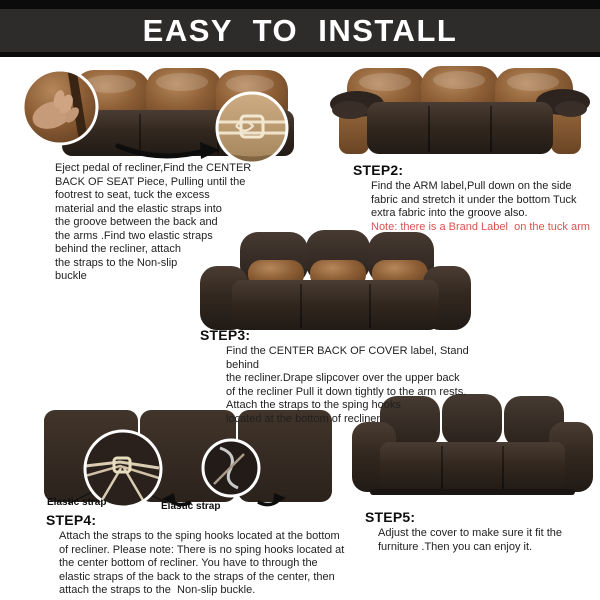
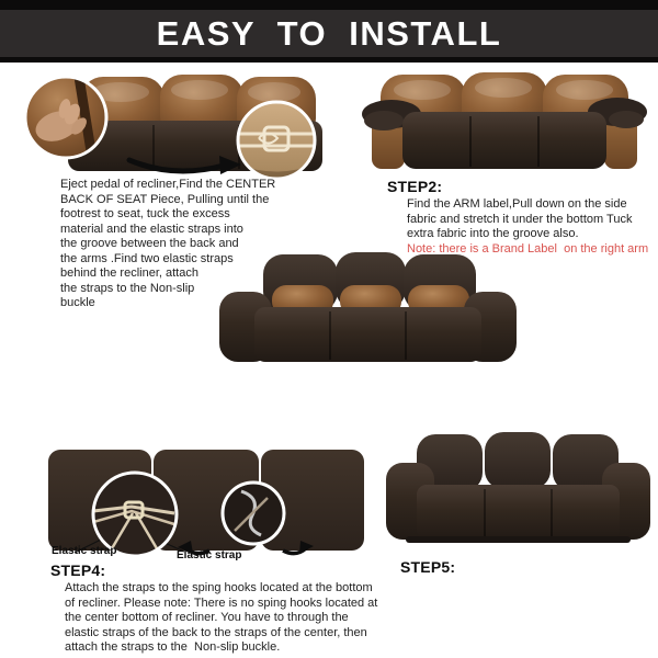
  EASY TO INSTALL
  Elastic strap
  Elastic strap
  Eject pedal of recliner,Find the CENTER
  BACK OF SEAT Piece, Pulling until the
  footrest to seat, tuck the excess
  material and the elastic straps into
  the groove between the back and
  the arms .Find two elastic straps
  behind the recliner, attach
  the straps to the Non-slip
  buckle
  STEP2:
  Find the ARM label,Pull down on the side
  fabric and stretch it under the bottom Tuck
  extra fabric into the groove also.
- Note: there is a Brand Label on the tuck arm
+ Note: there is a Brand Label on the right arm
- STEP3:
- Find the CENTER BACK OF COVER label, Stand behind
- the recliner.Drape slipcover over the upper back
- of the recliner Pull it down tightly to the arm rests.
- Attach the straps to the sping hooks
- located at the bottom of recliner.
  STEP4:
  Attach the straps to the sping hooks located at the bottom
  of recliner. Please note: There is no sping hooks located at
  the center bottom of recliner. You have to through the
  elastic straps of the back to the straps of the center, then
  attach the straps to the Non-slip buckle.
  STEP5:
- Adjust the cover to make sure it fit the
- furniture .Then you can enjoy it.
